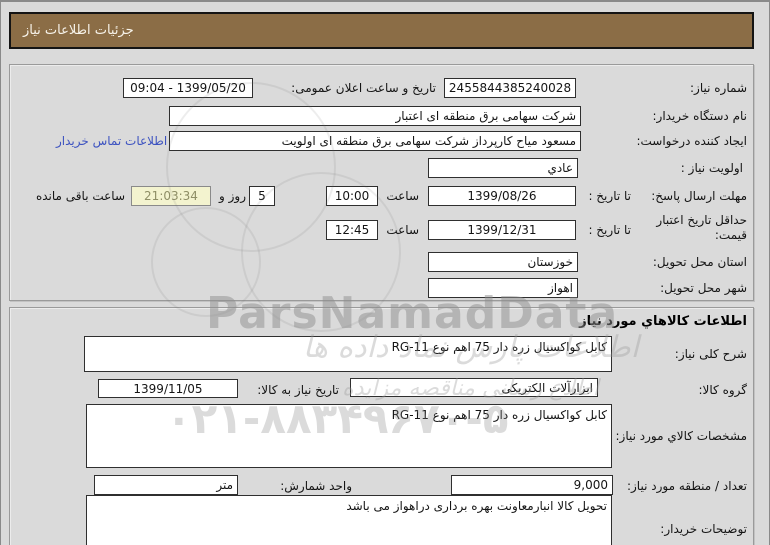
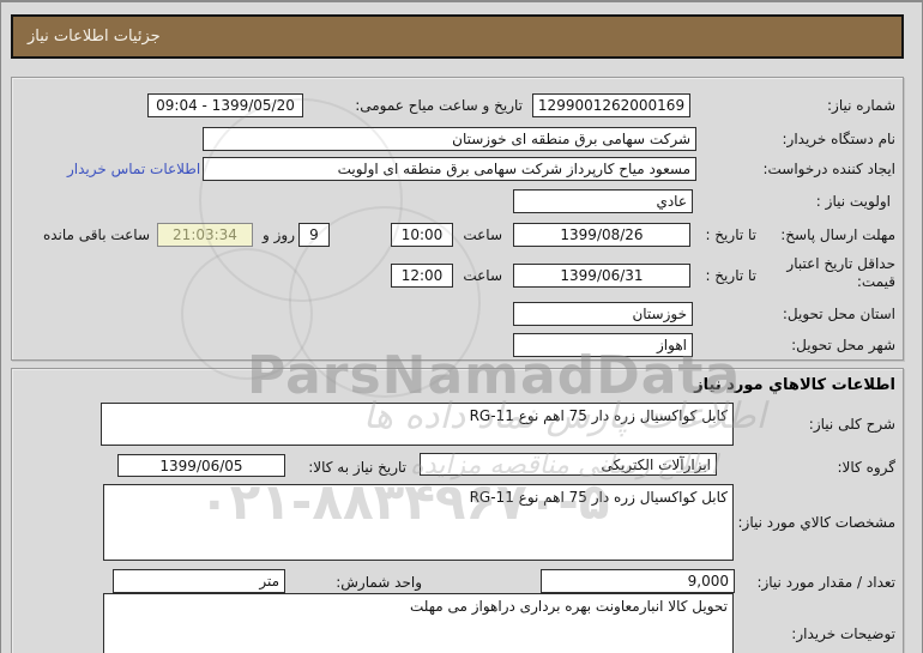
  جزئیات اطلاعات نیاز
  شماره نیاز:
- 2455844385240028
+ 1299001262000169
- تاریخ و ساعت اعلان عمومی:
+ تاریخ و ساعت میاح عمومی:
  09:04 - 1399/05/20
  نام دستگاه خریدار:
- شرکت سهامی برق منطقه ای اعتبار
+ شرکت سهامی برق منطقه ای خوزستان
  ایجاد کننده درخواست:
  مسعود میاح کارپرداز شرکت سهامی برق منطقه ای اولویت
  اطلاعات تماس خریدار
  اولویت نیاز :
  عادي
  مهلت ارسال پاسخ:
  تا تاریخ :
  1399/08/26
  ساعت
  10:00
- 5
+ 9
  روز و
  21:03:34
  ساعت باقی مانده
  حداقل تاریخ اعتبار قیمت:
  تا تاریخ :
- 1399/12/31
+ 1399/06/31
  ساعت
- 12:45
+ 12:00
  استان محل تحویل:
  خوزستان
  شهر محل تحویل:
  اهواز
  اطلاعات کالاهاي مورد نیاز
  شرح کلی نیاز:
  کابل کواکسیال زره دار 75 اهم نوع RG-11
  گروه کالا:
  ابزارآلات الکتریکی
  تاریخ نیاز به کالا:
- 1399/11/05
+ 1399/06/05
  مشخصات کالاي مورد نیاز:
  کابل کواکسیال زره دار 75 اهم نوع RG-11
- تعداد / منطقه مورد نیاز:
+ تعداد / مقدار مورد نیاز:
  9,000
  واحد شمارش:
  متر
  توضیحات خریدار:
- تحویل کالا انبارمعاونت بهره برداری دراهواز می باشد
+ تحویل کالا انبارمعاونت بهره برداری دراهواز می مهلت
  ParsNamadData
  طلاعات پارس نماد داده ها
  اطلاع رسانی مناقصه مزایده
  ۰۲۱-۸۸۳۴۹۶۷۰-۵
